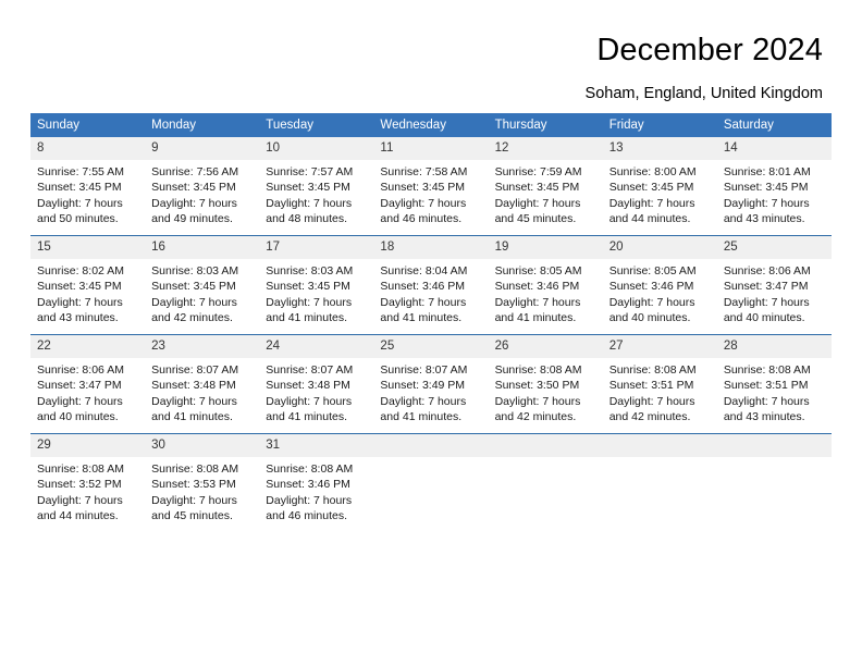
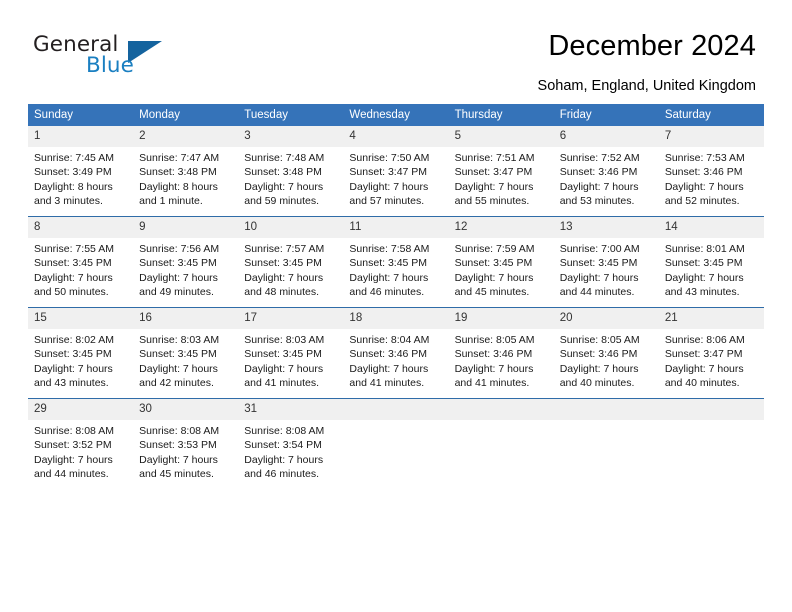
+ General
+ Blue
  December 2024
  Soham, England, United Kingdom
  Sunday	Monday	Tuesday	Wednesday	Thursday	Friday	Saturday
+ 1 Sunrise: 7:45 AM Sunset: 3:49 PM Daylight: 8 hours and 3 minutes.	2 Sunrise: 7:47 AM Sunset: 3:48 PM Daylight: 8 hours and 1 minute.	3 Sunrise: 7:48 AM Sunset: 3:48 PM Daylight: 7 hours and 59 minutes.	4 Sunrise: 7:50 AM Sunset: 3:47 PM Daylight: 7 hours and 57 minutes.	5 Sunrise: 7:51 AM Sunset: 3:47 PM Daylight: 7 hours and 55 minutes.	6 Sunrise: 7:52 AM Sunset: 3:46 PM Daylight: 7 hours and 53 minutes.	7 Sunrise: 7:53 AM Sunset: 3:46 PM Daylight: 7 hours and 52 minutes.
- 8 Sunrise: 7:55 AM Sunset: 3:45 PM Daylight: 7 hours and 50 minutes.	9 Sunrise: 7:56 AM Sunset: 3:45 PM Daylight: 7 hours and 49 minutes.	10 Sunrise: 7:57 AM Sunset: 3:45 PM Daylight: 7 hours and 48 minutes.	11 Sunrise: 7:58 AM Sunset: 3:45 PM Daylight: 7 hours and 46 minutes.	12 Sunrise: 7:59 AM Sunset: 3:45 PM Daylight: 7 hours and 45 minutes.	13 Sunrise: 8:00 AM Sunset: 3:45 PM Daylight: 7 hours and 44 minutes.	14 Sunrise: 8:01 AM Sunset: 3:45 PM Daylight: 7 hours and 43 minutes.
+ 8 Sunrise: 7:55 AM Sunset: 3:45 PM Daylight: 7 hours and 50 minutes.	9 Sunrise: 7:56 AM Sunset: 3:45 PM Daylight: 7 hours and 49 minutes.	10 Sunrise: 7:57 AM Sunset: 3:45 PM Daylight: 7 hours and 48 minutes.	11 Sunrise: 7:58 AM Sunset: 3:45 PM Daylight: 7 hours and 46 minutes.	12 Sunrise: 7:59 AM Sunset: 3:45 PM Daylight: 7 hours and 45 minutes.	13 Sunrise: 7:00 AM Sunset: 3:45 PM Daylight: 7 hours and 44 minutes.	14 Sunrise: 8:01 AM Sunset: 3:45 PM Daylight: 7 hours and 43 minutes.
- 15 Sunrise: 8:02 AM Sunset: 3:45 PM Daylight: 7 hours and 43 minutes.	16 Sunrise: 8:03 AM Sunset: 3:45 PM Daylight: 7 hours and 42 minutes.	17 Sunrise: 8:03 AM Sunset: 3:45 PM Daylight: 7 hours and 41 minutes.	18 Sunrise: 8:04 AM Sunset: 3:46 PM Daylight: 7 hours and 41 minutes.	19 Sunrise: 8:05 AM Sunset: 3:46 PM Daylight: 7 hours and 41 minutes.	20 Sunrise: 8:05 AM Sunset: 3:46 PM Daylight: 7 hours and 40 minutes.	25 Sunrise: 8:06 AM Sunset: 3:47 PM Daylight: 7 hours and 40 minutes.
+ 15 Sunrise: 8:02 AM Sunset: 3:45 PM Daylight: 7 hours and 43 minutes.	16 Sunrise: 8:03 AM Sunset: 3:45 PM Daylight: 7 hours and 42 minutes.	17 Sunrise: 8:03 AM Sunset: 3:45 PM Daylight: 7 hours and 41 minutes.	18 Sunrise: 8:04 AM Sunset: 3:46 PM Daylight: 7 hours and 41 minutes.	19 Sunrise: 8:05 AM Sunset: 3:46 PM Daylight: 7 hours and 41 minutes.	20 Sunrise: 8:05 AM Sunset: 3:46 PM Daylight: 7 hours and 40 minutes.	21 Sunrise: 8:06 AM Sunset: 3:47 PM Daylight: 7 hours and 40 minutes.
- 22 Sunrise: 8:06 AM Sunset: 3:47 PM Daylight: 7 hours and 40 minutes.	23 Sunrise: 8:07 AM Sunset: 3:48 PM Daylight: 7 hours and 41 minutes.	24 Sunrise: 8:07 AM Sunset: 3:48 PM Daylight: 7 hours and 41 minutes.	25 Sunrise: 8:07 AM Sunset: 3:49 PM Daylight: 7 hours and 41 minutes.	26 Sunrise: 8:08 AM Sunset: 3:50 PM Daylight: 7 hours and 42 minutes.	27 Sunrise: 8:08 AM Sunset: 3:51 PM Daylight: 7 hours and 42 minutes.	28 Sunrise: 8:08 AM Sunset: 3:51 PM Daylight: 7 hours and 43 minutes.
- 29 Sunrise: 8:08 AM Sunset: 3:52 PM Daylight: 7 hours and 44 minutes.	30 Sunrise: 8:08 AM Sunset: 3:53 PM Daylight: 7 hours and 45 minutes.	31 Sunrise: 8:08 AM Sunset: 3:46 PM Daylight: 7 hours and 46 minutes.
+ 29 Sunrise: 8:08 AM Sunset: 3:52 PM Daylight: 7 hours and 44 minutes.	30 Sunrise: 8:08 AM Sunset: 3:53 PM Daylight: 7 hours and 45 minutes.	31 Sunrise: 8:08 AM Sunset: 3:54 PM Daylight: 7 hours and 46 minutes.
